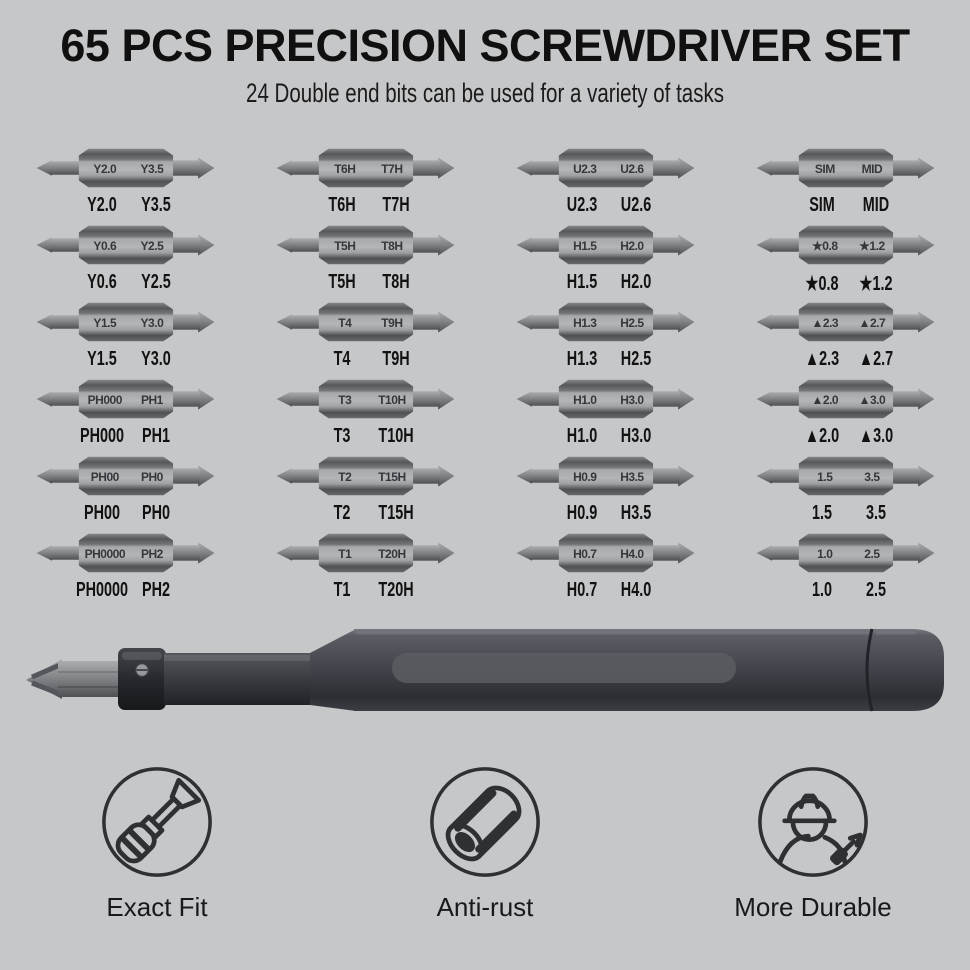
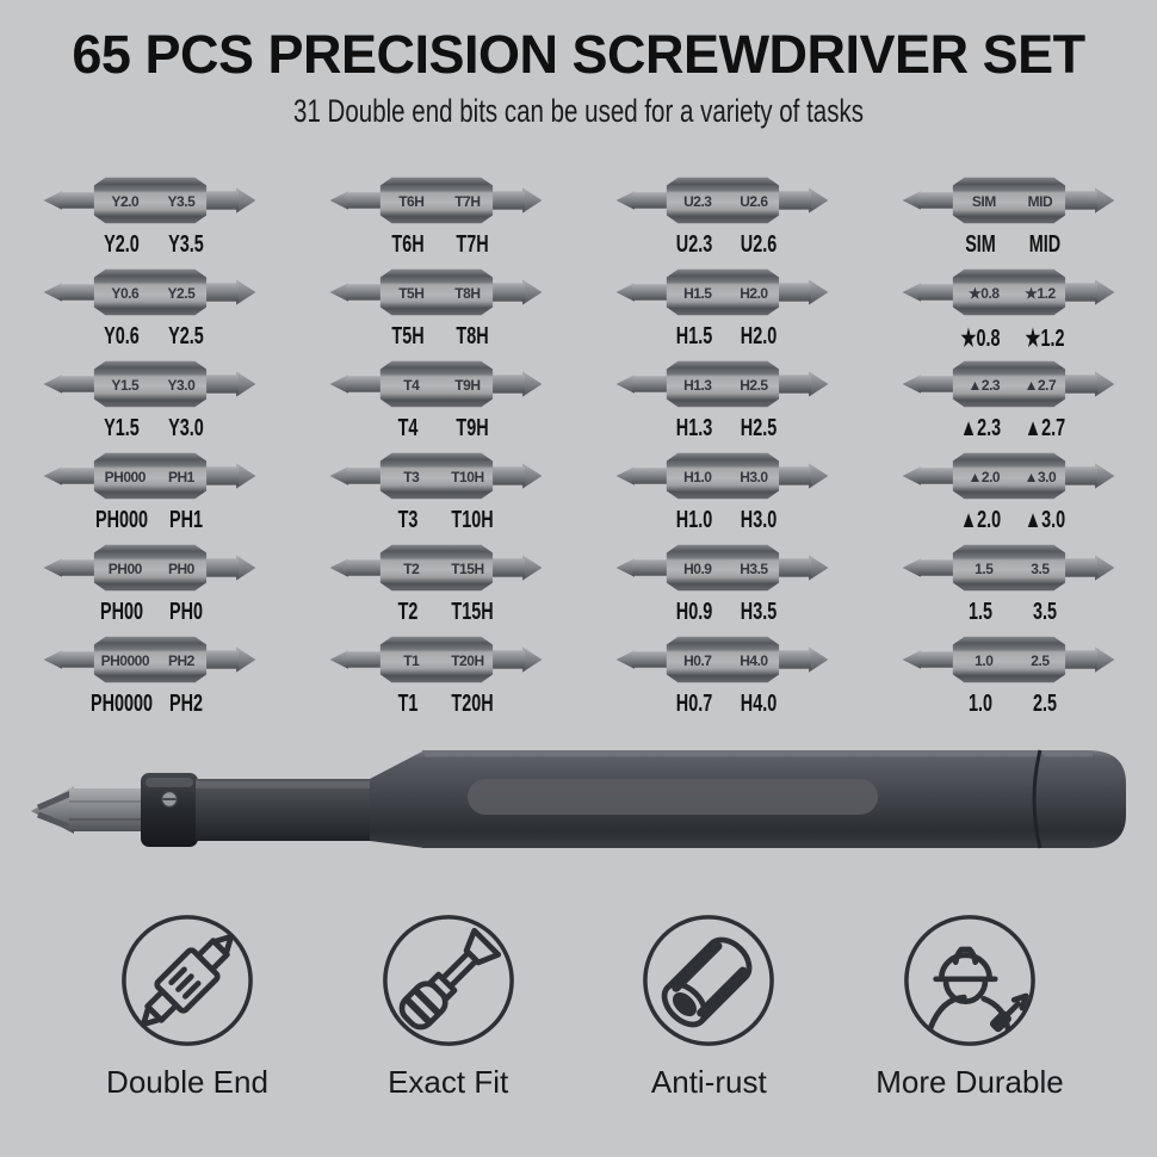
  65 PCS PRECISION SCREWDRIVER SET
- 24 Double end bits can be used for a variety of tasks
+ 31 Double end bits can be used for a variety of tasks
  Y2.0
  Y3.5
  Y2.0
  Y3.5
  T6H
  T7H
  T6H
  T7H
  U2.3
  U2.6
  U2.3
  U2.6
  SIM
  MID
  SIM
  MID
  Y0.6
  Y2.5
  Y0.6
  Y2.5
  T5H
  T8H
  T5H
  T8H
  H1.5
  H2.0
  H1.5
  H2.0
  ★0.8
  ★1.2
  ★0.8
  ★1.2
  Y1.5
  Y3.0
  Y1.5
  Y3.0
  T4
  T9H
  T4
  T9H
  H1.3
  H2.5
  H1.3
  H2.5
  ▲2.3
  ▲2.7
  ▲2.3
  ▲2.7
  PH000
  PH1
  PH000
  PH1
  T3
  T10H
  T3
  T10H
  H1.0
  H3.0
  H1.0
  H3.0
  ▲2.0
  ▲3.0
  ▲2.0
  ▲3.0
  PH00
  PH0
  PH00
  PH0
  T2
  T15H
  T2
  T15H
  H0.9
  H3.5
  H0.9
  H3.5
  1.5
  3.5
  1.5
  3.5
  PH0000
  PH2
  PH0000
  PH2
  T1
  T20H
  T1
  T20H
  H0.7
  H4.0
  H0.7
  H4.0
  1.0
  2.5
  1.0
  2.5
+ Double End
  Exact Fit
  Anti-rust
  More Durable
